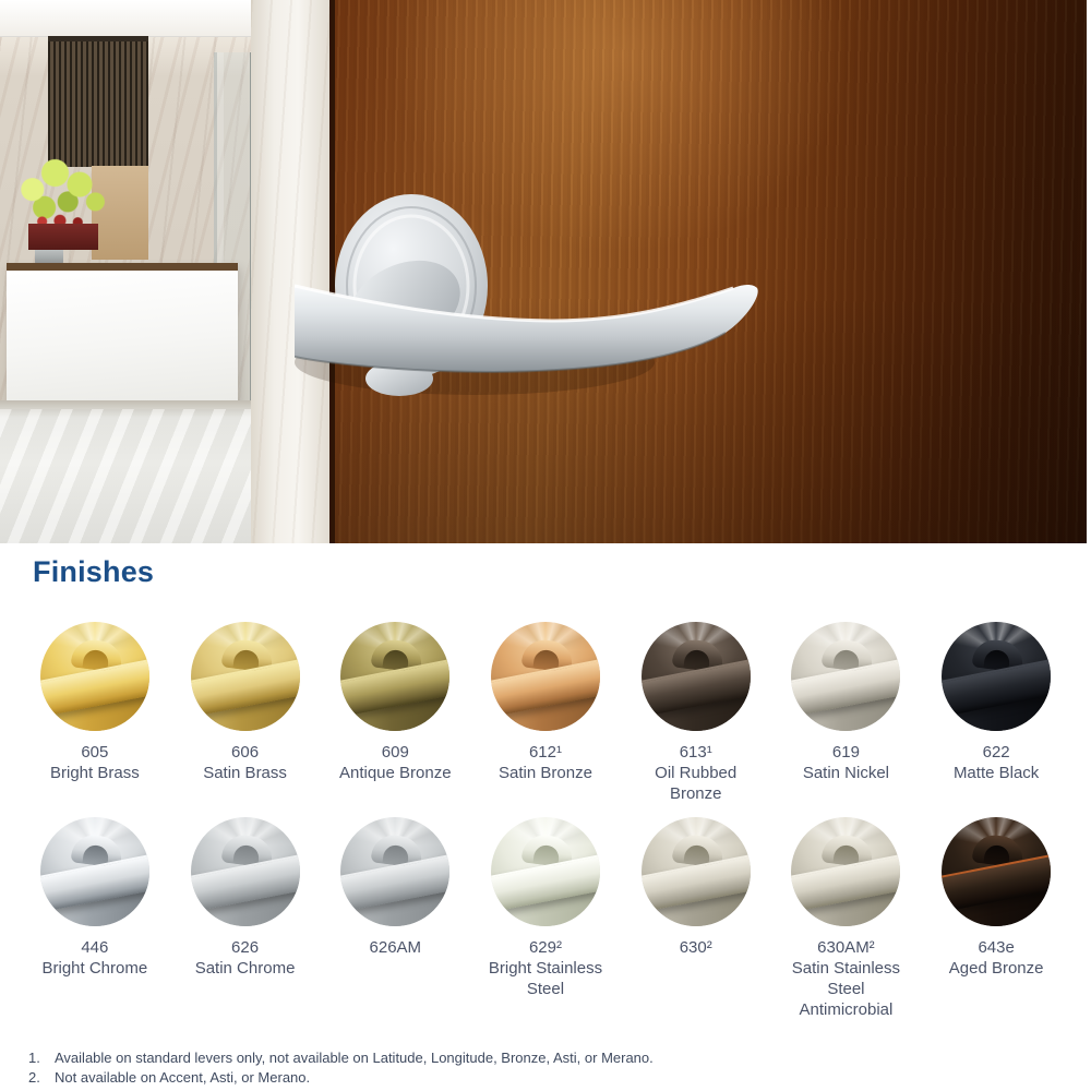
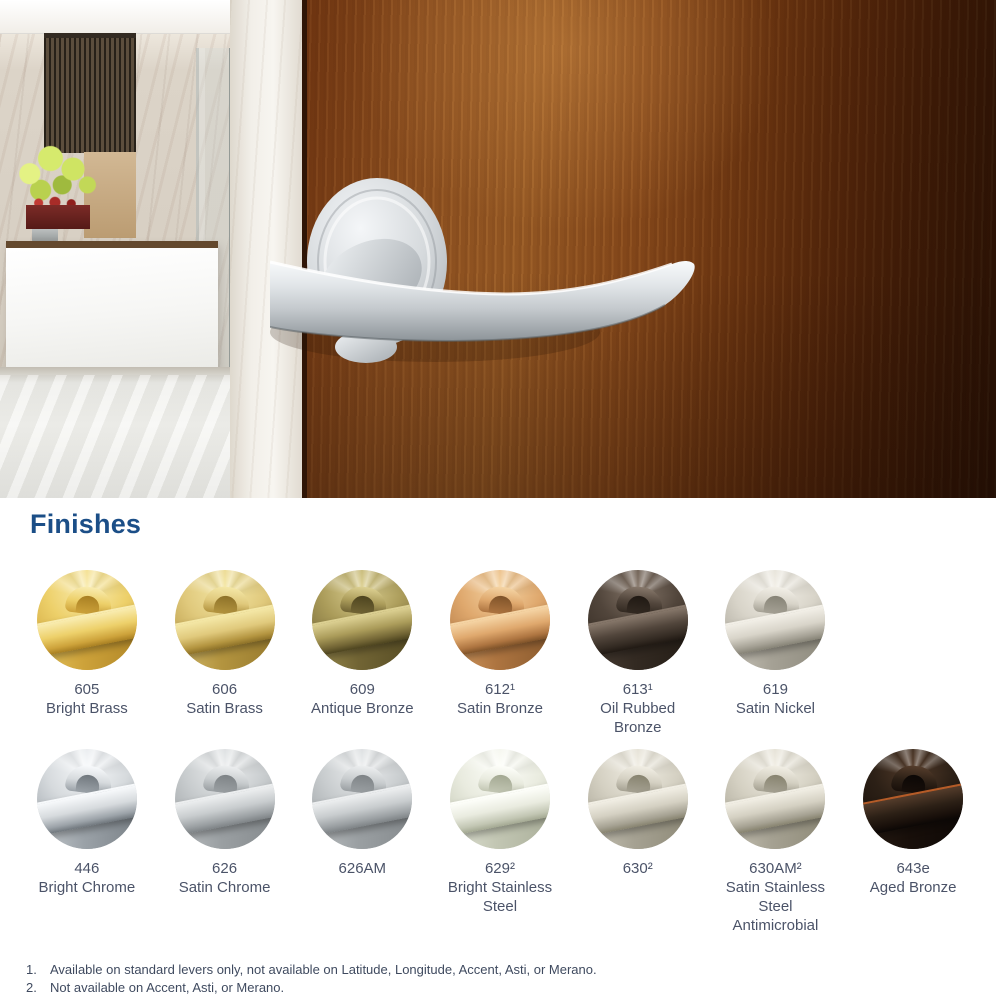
  Finishes
  605
  Bright Brass
  606
  Satin Brass
  609
  Antique Bronze
  612¹
  Satin Bronze
  613¹
  Oil Rubbed Bronze
  619
  Satin Nickel
- 622
- Matte Black
  446
  Bright Chrome
  626
  Satin Chrome
  626AM
  629²
  Bright Stainless Steel
  630²
  630AM²
  Satin Stainless Steel Antimicrobial
  643e
  Aged Bronze
  1.
- Available on standard levers only, not available on Latitude, Longitude, Bronze, Asti, or Merano.
+ Available on standard levers only, not available on Latitude, Longitude, Accent, Asti, or Merano.
  2.
  Not available on Accent, Asti, or Merano.
